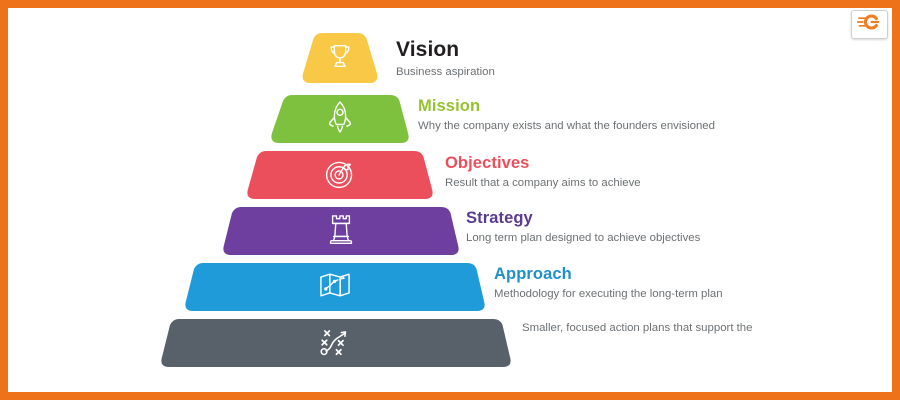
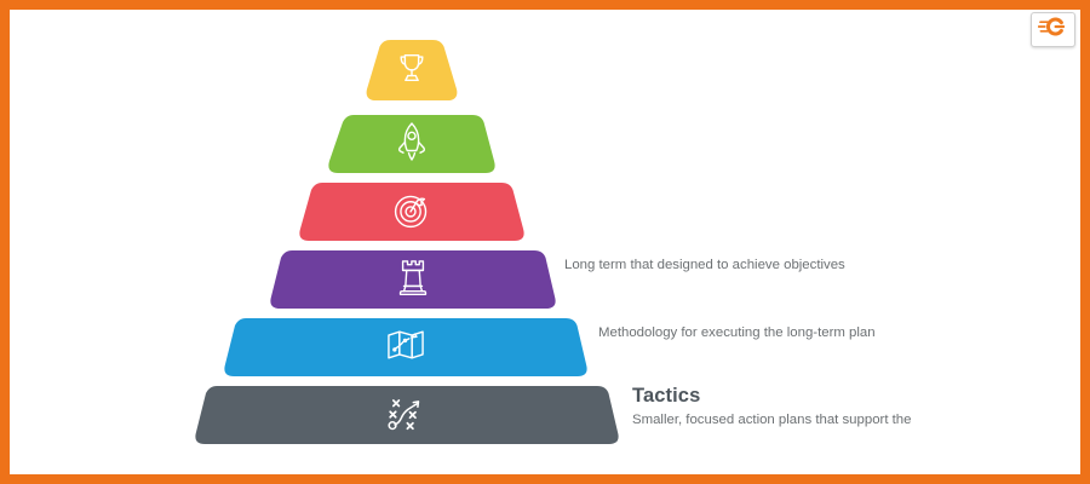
- Vision
- Business aspiration
- Mission
- Why the company exists and what the founders envisioned
- Objectives
- Result that a company aims to achieve
- Strategy
- Long term plan designed to achieve objectives
+ Long term that designed to achieve objectives
- Approach
  Methodology for executing the long-term plan
+ Tactics
  Smaller, focused action plans that support the
